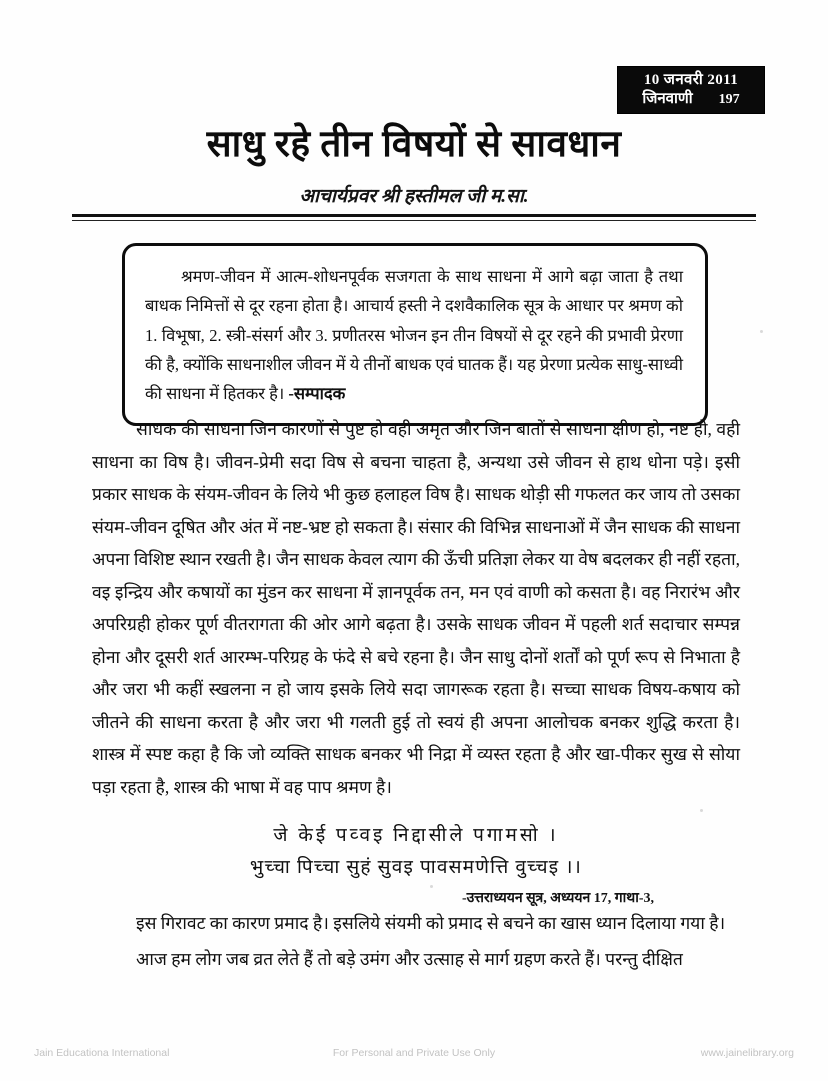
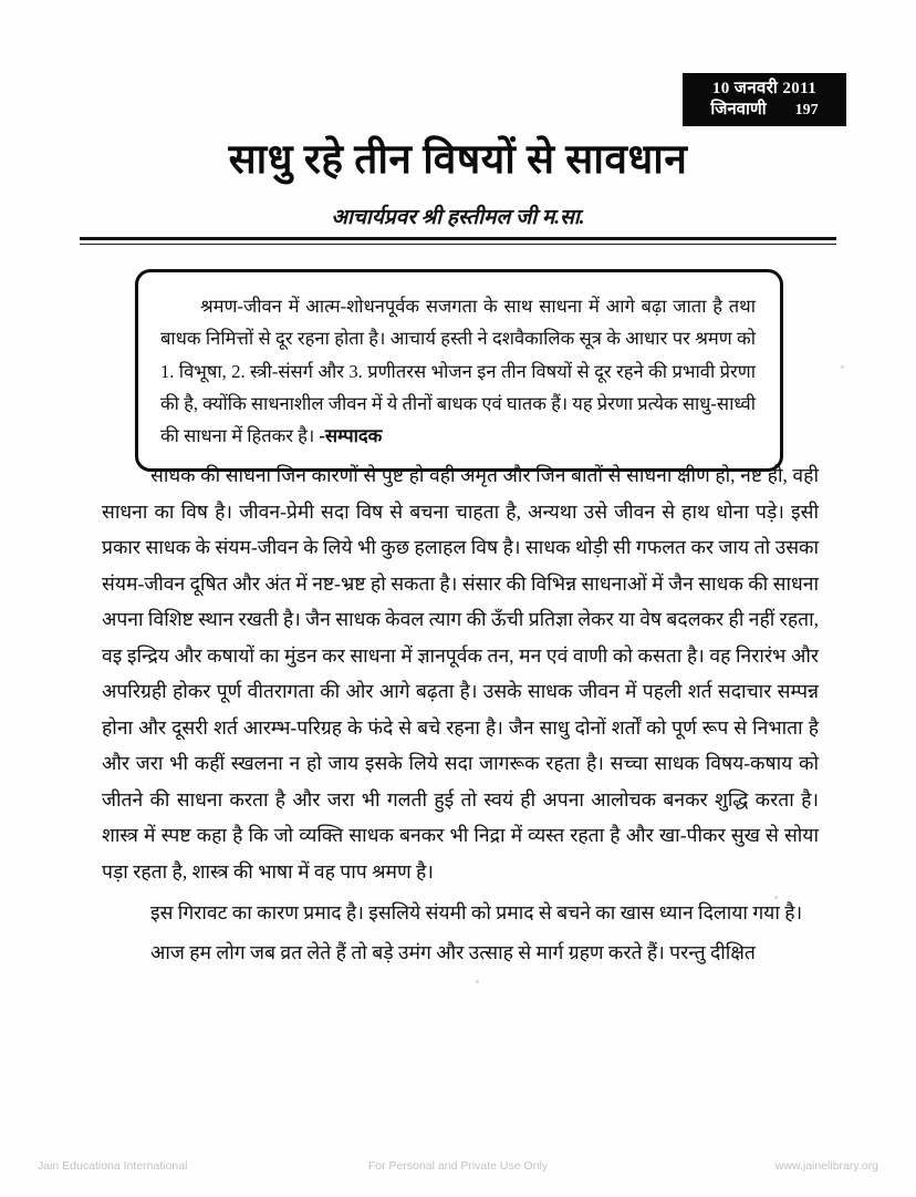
  10 जनवरी 2011
  जिनवाणी
  197
  साधु रहे तीन विषयों से सावधान
  आचार्यप्रवर श्री हस्तीमल जी म.सा.
  श्रमण-जीवन में आत्म-शोधनपूर्वक सजगता के साथ साधना में आगे बढ़ा जाता है तथा बाधक निमित्तों से दूर रहना होता है। आचार्य हस्ती ने दशवैकालिक सूत्र के आधार पर श्रमण को 1. विभूषा, 2. स्त्री-संसर्ग और 3. प्रणीतरस भोजन इन तीन विषयों से दूर रहने की प्रभावी प्रेरणा की है, क्योंकि साधनाशील जीवन में ये तीनों बाधक एवं घातक हैं। यह प्रेरणा प्रत्येक साधु-साध्वी की साधना में हितकर है। -सम्पादक
  साधक की साधना जिन कारणों से पुष्ट हो वही अमृत और जिन बातों से साधना क्षीण हो, नष्ट हो, वही साधना का विष है। जीवन-प्रेमी सदा विष से बचना चाहता है, अन्यथा उसे जीवन से हाथ धोना पड़े। इसी प्रकार साधक के संयम-जीवन के लिये भी कुछ हलाहल विष है। साधक थोड़ी सी गफलत कर जाय तो उसका संयम-जीवन दूषित और अंत में नष्ट-भ्रष्ट हो सकता है। संसार की विभिन्न साधनाओं में जैन साधक की साधना अपना विशिष्ट स्थान रखती है। जैन साधक केवल त्याग की ऊँची प्रतिज्ञा लेकर या वेष बदलकर ही नहीं रहता, वइ इन्द्रिय और कषायों का मुंडन कर साधना में ज्ञानपूर्वक तन, मन एवं वाणी को कसता है। वह निरारंभ और अपरिग्रही होकर पूर्ण वीतरागता की ओर आगे बढ़ता है। उसके साधक जीवन में पहली शर्त सदाचार सम्पन्न होना और दूसरी शर्त आरम्भ-परिग्रह के फंदे से बचे रहना है। जैन साधु दोनों शर्तों को पूर्ण रूप से निभाता है और जरा भी कहीं स्खलना न हो जाय इसके लिये सदा जागरूक रहता है। सच्चा साधक विषय-कषाय को जीतने की साधना करता है और जरा भी गलती हुई तो स्वयं ही अपना आलोचक बनकर शुद्धि करता है। शास्त्र में स्पष्ट कहा है कि जो व्यक्ति साधक बनकर भी निद्रा में व्यस्त रहता है और खा-पीकर सुख से सोया पड़ा रहता है, शास्त्र की भाषा में वह पाप श्रमण है।
- जे केई पव्वइ निद्दासीले पगामसो ।
- भुच्चा पिच्चा सुहं सुवइ पावसमणेत्ति वुच्चइ ।।
- -उत्तराध्ययन सूत्र, अध्ययन 17, गाथा-3,
  इस गिरावट का कारण प्रमाद है। इसलिये संयमी को प्रमाद से बचने का खास ध्यान दिलाया गया है।
  आज हम लोग जब व्रत लेते हैं तो बड़े उमंग और उत्साह से मार्ग ग्रहण करते हैं। परन्तु दीक्षित
  Jain Educationa International
  For Personal and Private Use Only
  www.jainelibrary.org
